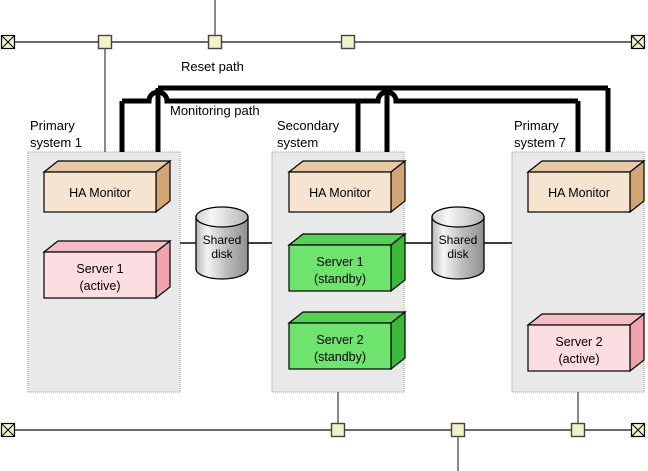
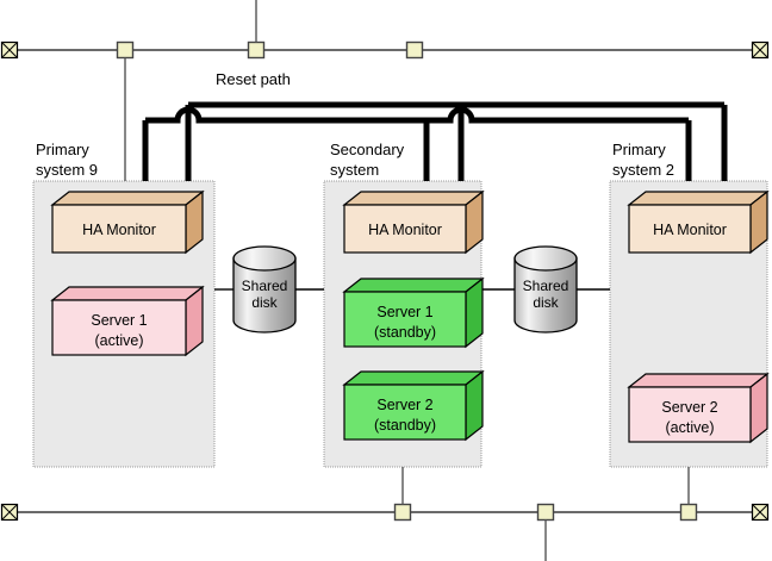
  Shared
  disk
  Shared
  disk
  HA Monitor
  Server 1
  (active)
  HA Monitor
  Server 1
  (standby)
  Server 2
  (standby)
  HA Monitor
  Server 2
  (active)
  Reset path
- Monitoring path
  Primary
- system 1
+ system 9
  Secondary
  system
  Primary
- system 7
+ system 2
